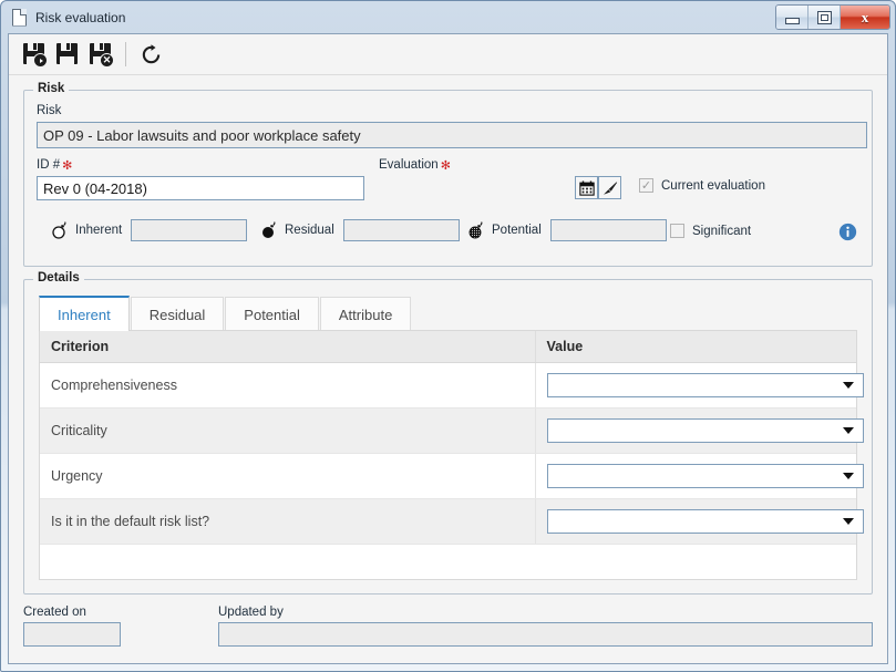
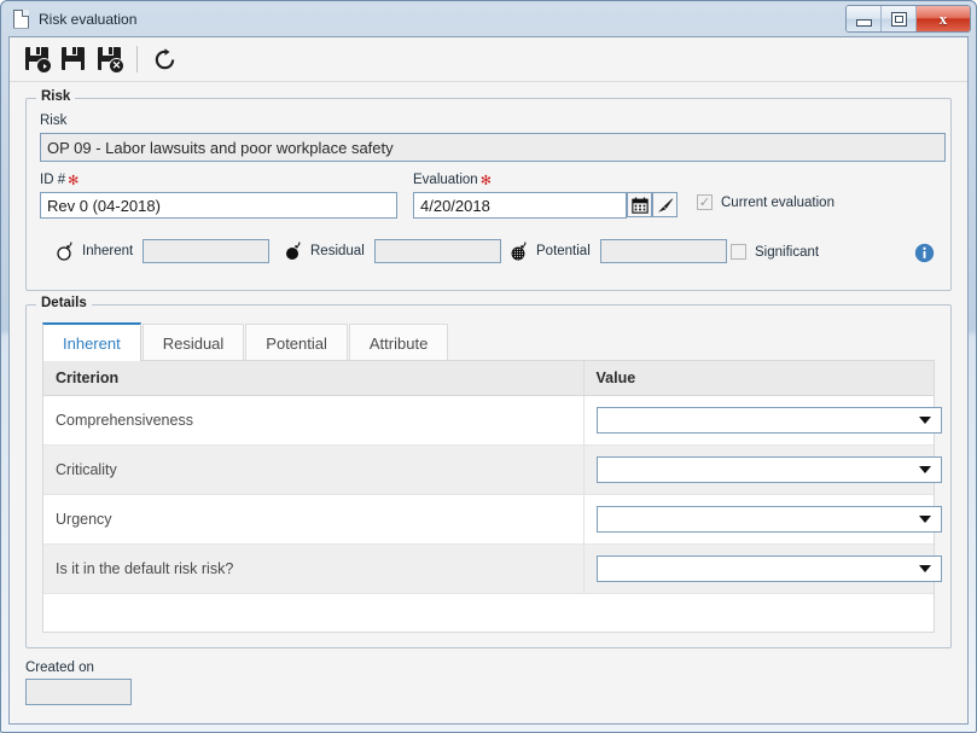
  Risk evaluation
  x
  ✕
  Risk
  Risk
  OP 09 - Labor lawsuits and poor workplace safety
  ID #
  ✻
  Rev 0 (04-2018)
  Evaluation
  ✻
+ 4/20/2018
  ✓
  Current evaluation
  Inherent
  Residual
  Potential
  Significant
  Details
  Inherent
  Residual
  Potential
  Attribute
  Criterion	Value
  Comprehensiveness
  Criticality
  Urgency
- Is it in the default risk list?
+ Is it in the default risk risk?
  Created on
- Updated by
